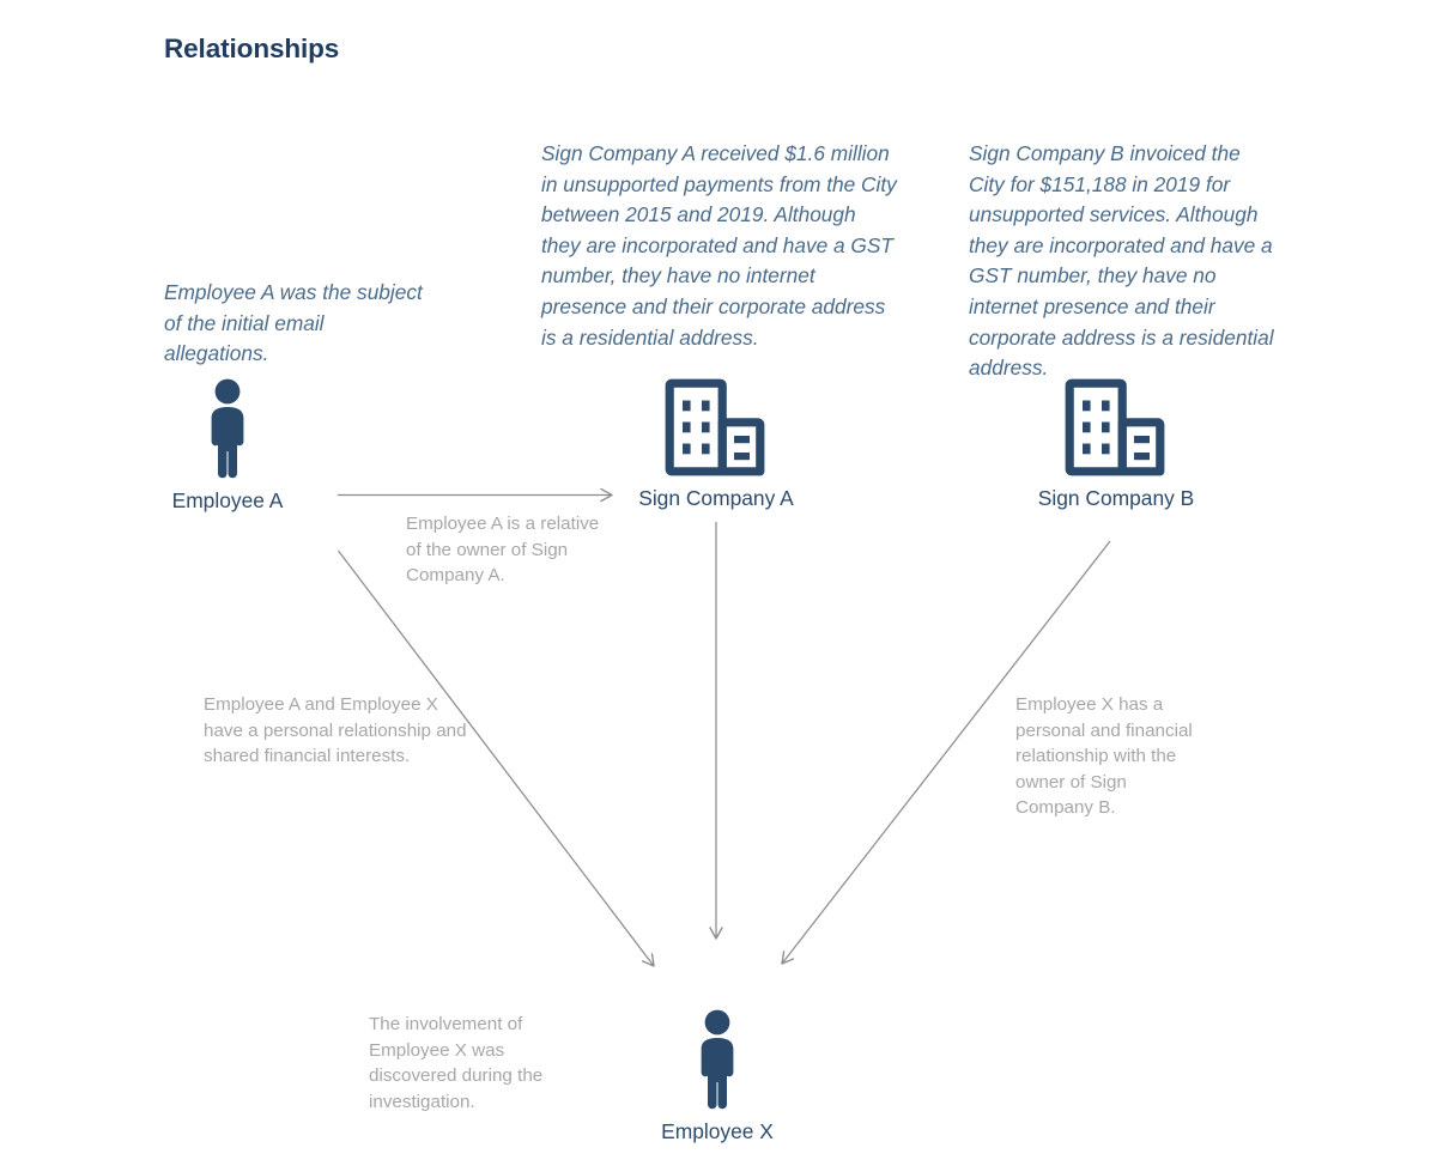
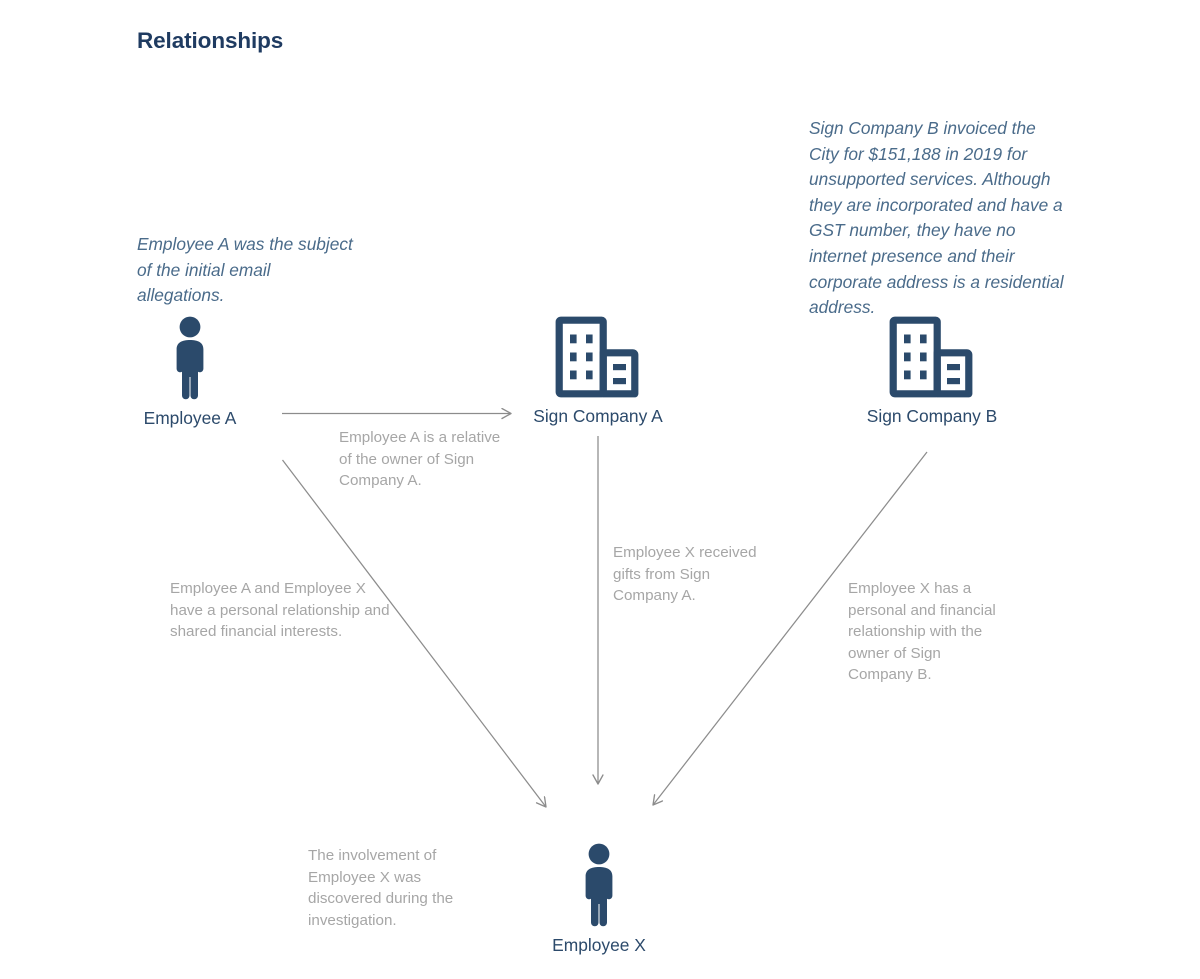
  Relationships
  Employee A was the subject of the initial email allegations.
- Sign Company A received $1.6 million in unsupported payments from the City between 2015 and 2019. Although they are incorporated and have a GST number, they have no internet presence and their corporate address is a residential address.
  Sign Company B invoiced the City for $151,188 in 2019 for unsupported services. Although they are incorporated and have a GST number, they have no internet presence and their corporate address is a residential address.
  Employee A is a relative of the owner of Sign Company A.
  Employee A and Employee X have a personal relationship and shared financial interests.
+ Employee X received gifts from Sign Company A.
  Employee X has a personal and financial relationship with the owner of Sign Company B.
  The involvement of Employee X was discovered during the investigation.
  Employee A
  Sign Company A
  Sign Company B
  Employee X
